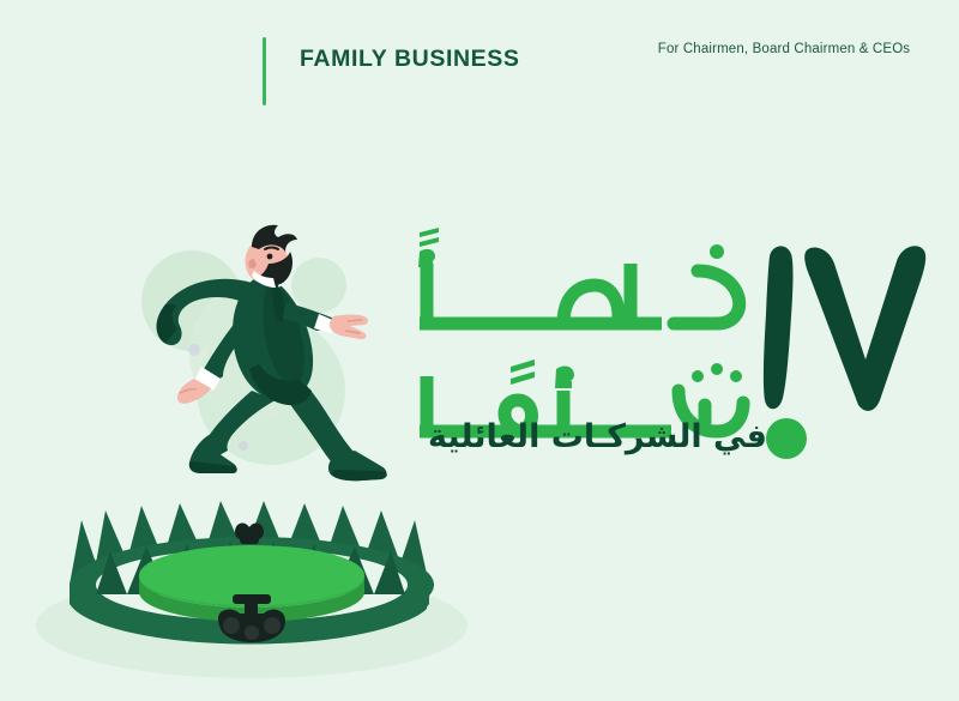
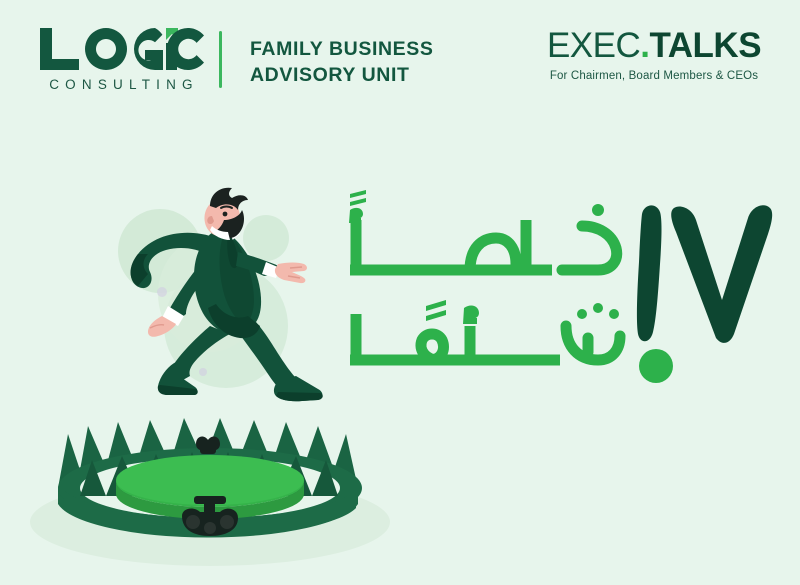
+ CONSULTING
  FAMILY BUSINESS
+ ADVISORY UNIT
+ EXEC.TALKS
- For Chairmen, Board Chairmen & CEOs
+ For Chairmen, Board Members & CEOs
- في الشركـات العائلية
